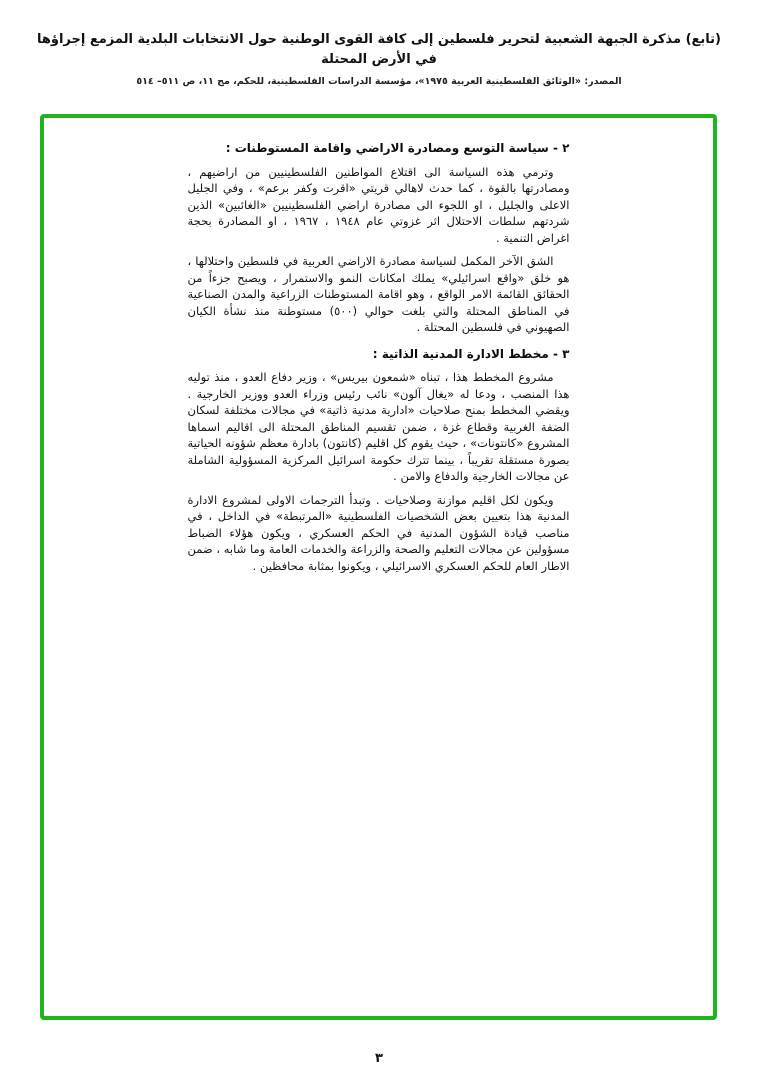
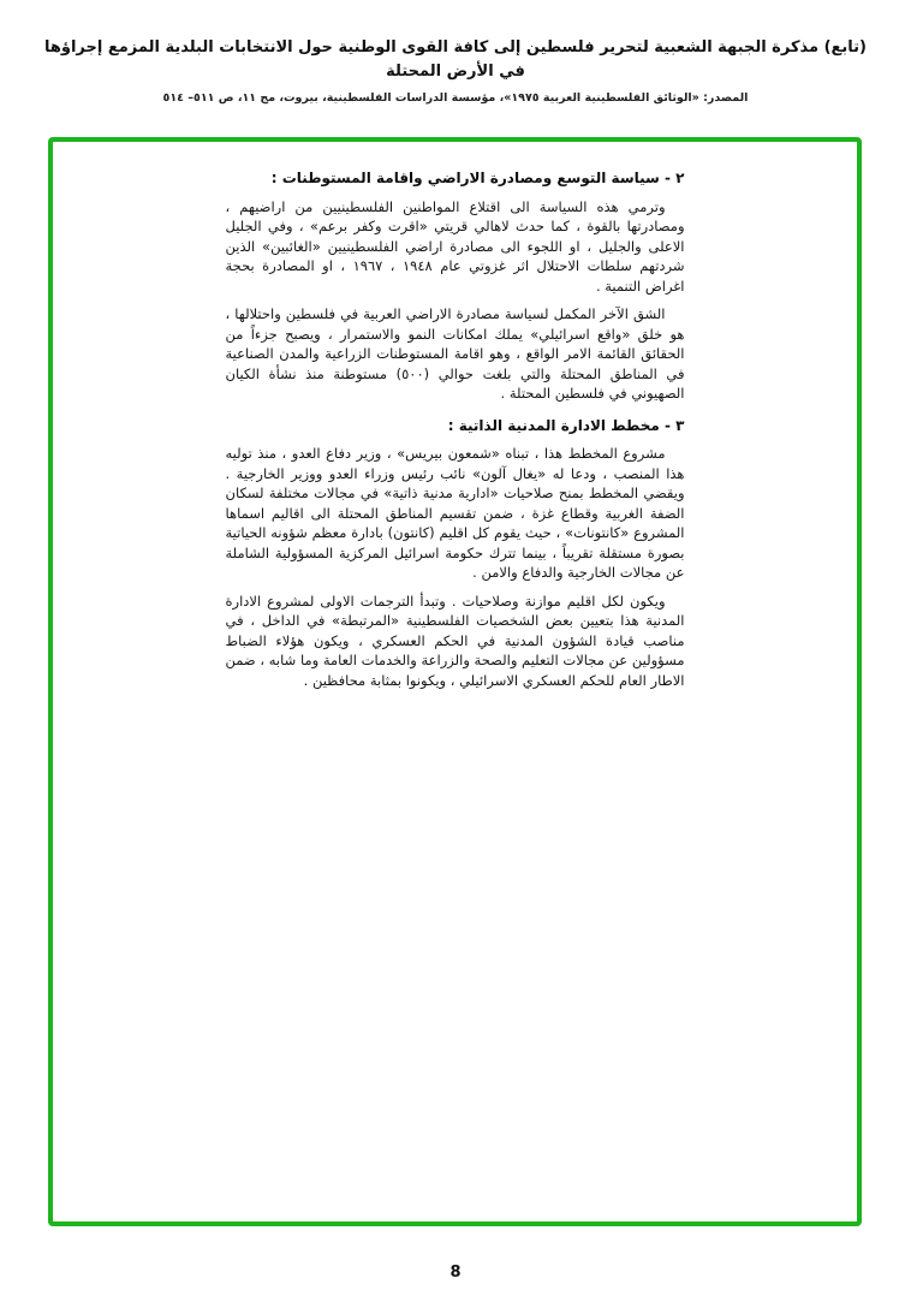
  (تابع) مذكرة الجبهة الشعبية لتحرير فلسطين إلى كافة القوى الوطنية حول الانتخابات البلدية المزمع إجراؤها في الأرض المحتلة
- المصدر: «الوثائق الفلسطينية العربية ١٩٧٥»، مؤسسة الدراسات الفلسطينية، للحكم، مج ١١، ص ٥١١– ٥١٤
+ المصدر: «الوثائق الفلسطينية العربية ١٩٧٥»، مؤسسة الدراسات الفلسطينية، بيروت، مج ١١، ص ٥١١– ٥١٤
  ٢ - سياسة التوسع ومصادرة الاراضي واقامة المستوطنات :
  وترمي هذه السياسة الى اقتلاع المواطنين الفلسطينيين من اراضيهم ، ومصادرتها بالقوة ، كما حدث لاهالي قريتي «اقرت وكفر برعم» ، وفي الجليل الاعلى والجليل ، او اللجوء الى مصادرة اراضي الفلسطينيين «الغائبين» الذين شردتهم سلطات الاحتلال اثر غزوتي عام ١٩٤٨ ، ١٩٦٧ ، او المصادرة بحجة اغراض التنمية .
  الشق الآخر المكمل لسياسة مصادرة الاراضي العربية في فلسطين واحتلالها ، هو خلق «واقع اسرائيلي» يملك امكانات النمو والاستمرار ، ويصبح جزءاً من الحقائق القائمة الامر الواقع ، وهو اقامة المستوطنات الزراعية والمدن الصناعية في المناطق المحتلة والتي بلغت حوالي (٥٠٠) مستوطنة منذ نشأة الكيان الصهيوني في فلسطين المحتلة .
  ٣ - مخطط الادارة المدنية الذاتية :
  مشروع المخطط هذا ، تبناه «شمعون بيريس» ، وزير دفاع العدو ، منذ توليه هذا المنصب ، ودعا له «يغال آلون» نائب رئيس وزراء العدو ووزير الخارجية . ويقضي المخطط بمنح صلاحيات «ادارية مدنية ذاتية» في مجالات مختلفة لسكان الضفة الغربية وقطاع غزة ، ضمن تقسيم المناطق المحتلة الى اقاليم اسماها المشروع «كانتونات» ، حيث يقوم كل اقليم (كانتون) بادارة معظم شؤونه الحياتية بصورة مستقلة تقريباً ، بينما تترك حكومة اسرائيل المركزية المسؤولية الشاملة عن مجالات الخارجية والدفاع والامن .
  ويكون لكل اقليم موازنة وصلاحيات . وتبدأ الترجمات الاولى لمشروع الادارة المدنية هذا بتعيين بعض الشخصيات الفلسطينية «المرتبطة» في الداخل ، في مناصب قيادة الشؤون المدنية في الحكم العسكري ، ويكون هؤلاء الضباط مسؤولين عن مجالات التعليم والصحة والزراعة والخدمات العامة وما شابه ، ضمن الاطار العام للحكم العسكري الاسرائيلي ، ويكونوا بمثابة محافظين .
- ٣
+ 8
